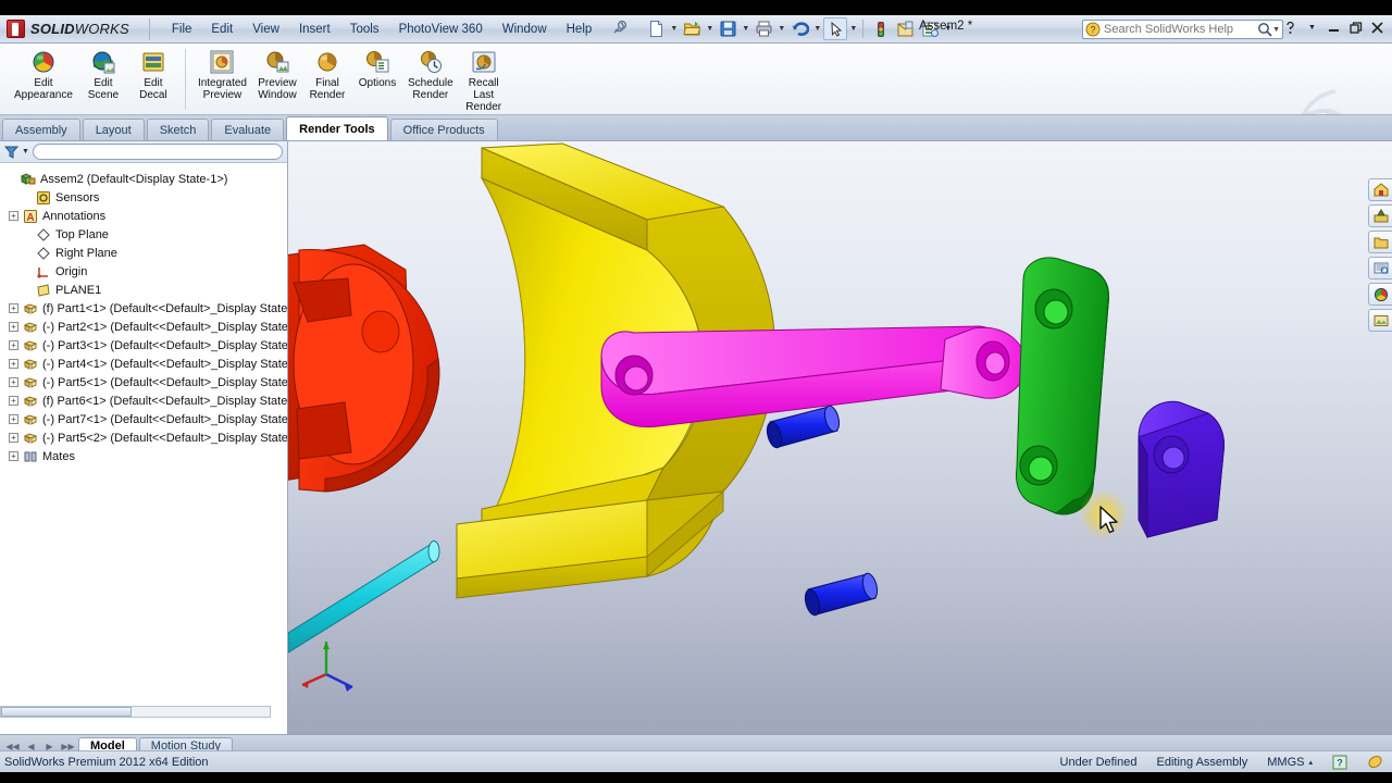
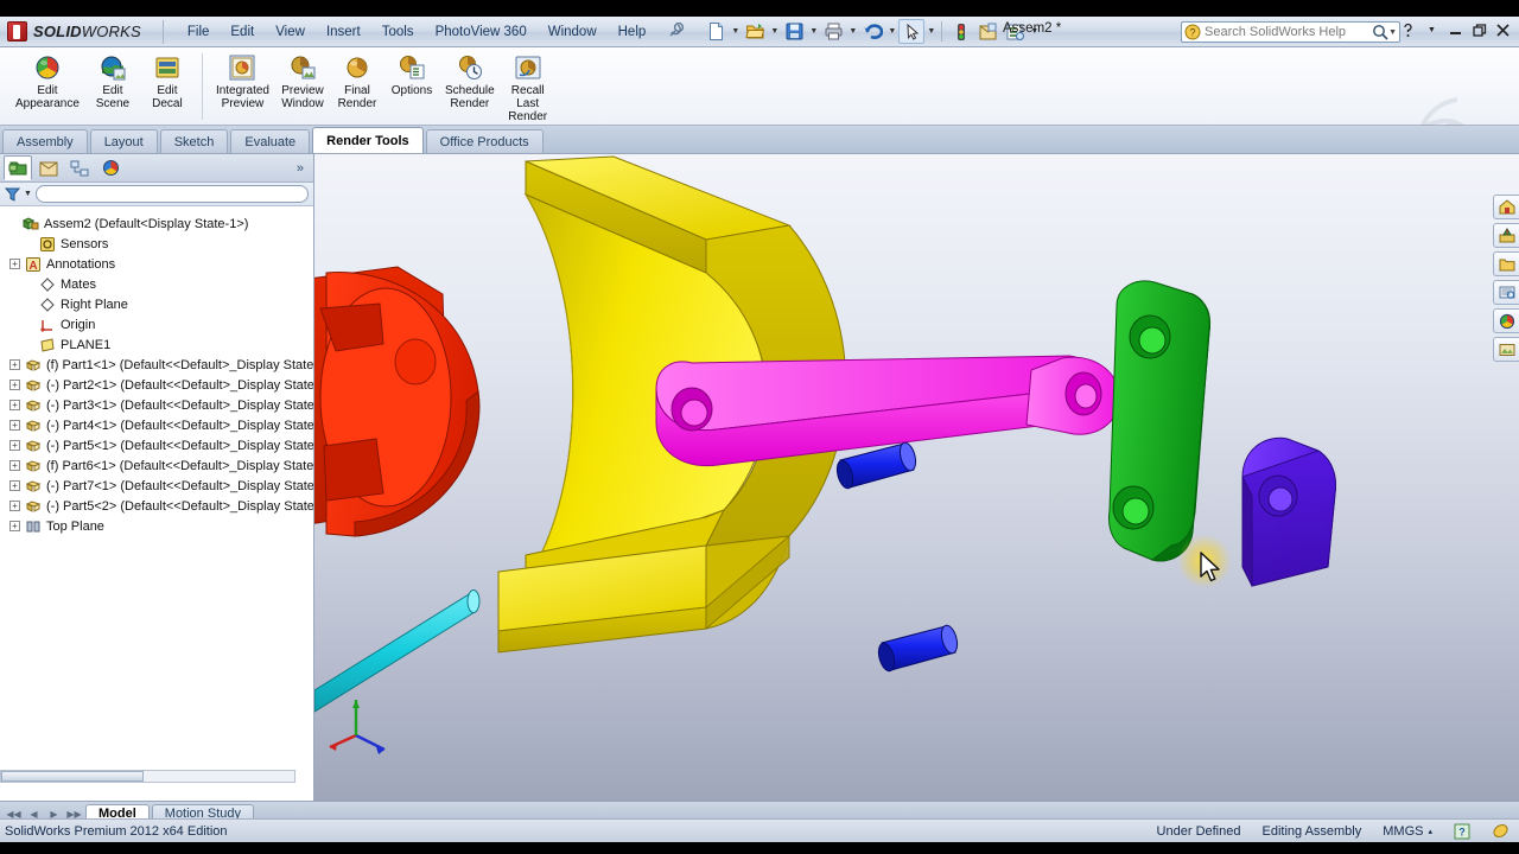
  SOLIDWORKS
  File
  Edit
  View
  Insert
  Tools
  PhotoView 360
  Window
  Help
  Assem2 *
  ?
  Search SolidWorks Help
  Edit
  Appearance
  Edit
  Scene
  Edit
  Decal
  Integrated
  Preview
  Preview
  Window
  Final
  Render
  Options
  Schedule
  Render
  Recall
  Last
  Render
  Assembly
  Layout
  Sketch
  Evaluate
  Render Tools
  Office Products
+ »
  Assem2 (Default<Display State-1>)
  Sensors
  +
  A
  Annotations
- Top Plane
+ Mates
  Right Plane
  Origin
  PLANE1
  +
  (f) Part1<1> (Default<<Default>_Display State
  +
  (-) Part2<1> (Default<<Default>_Display State
  +
  (-) Part3<1> (Default<<Default>_Display State
  +
  (-) Part4<1> (Default<<Default>_Display State
  +
  (-) Part5<1> (Default<<Default>_Display State
  +
  (f) Part6<1> (Default<<Default>_Display State
  +
  (-) Part7<1> (Default<<Default>_Display State
  +
  (-) Part5<2> (Default<<Default>_Display State
  +
- Mates
+ Top Plane
  ◀◀
  ◀
  ▶
  ▶▶
  Model
  Motion Study
  SolidWorks Premium 2012 x64 Edition
  Under Defined
  Editing Assembly
  MMGS
  ?
